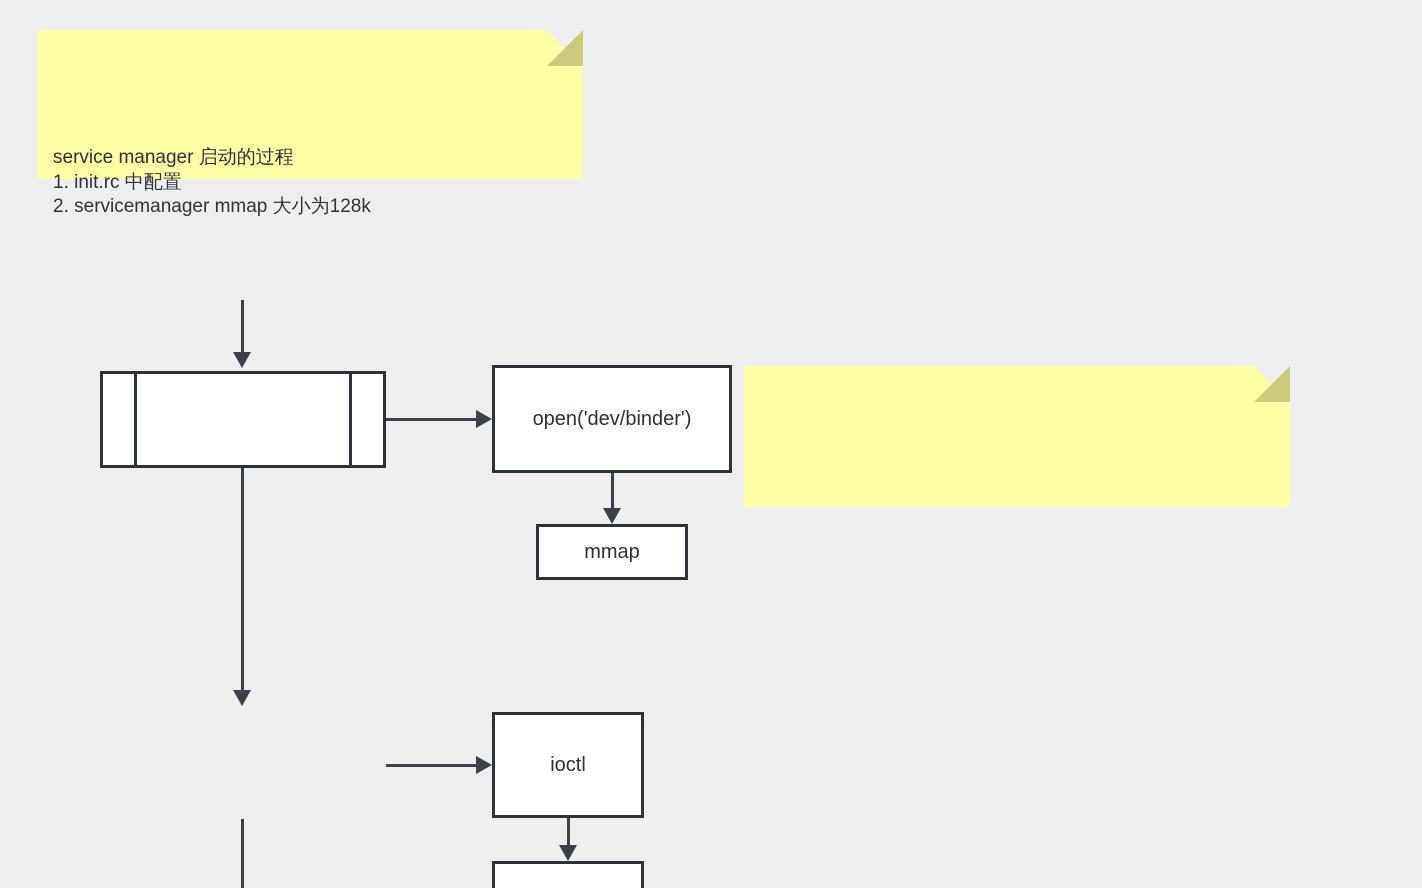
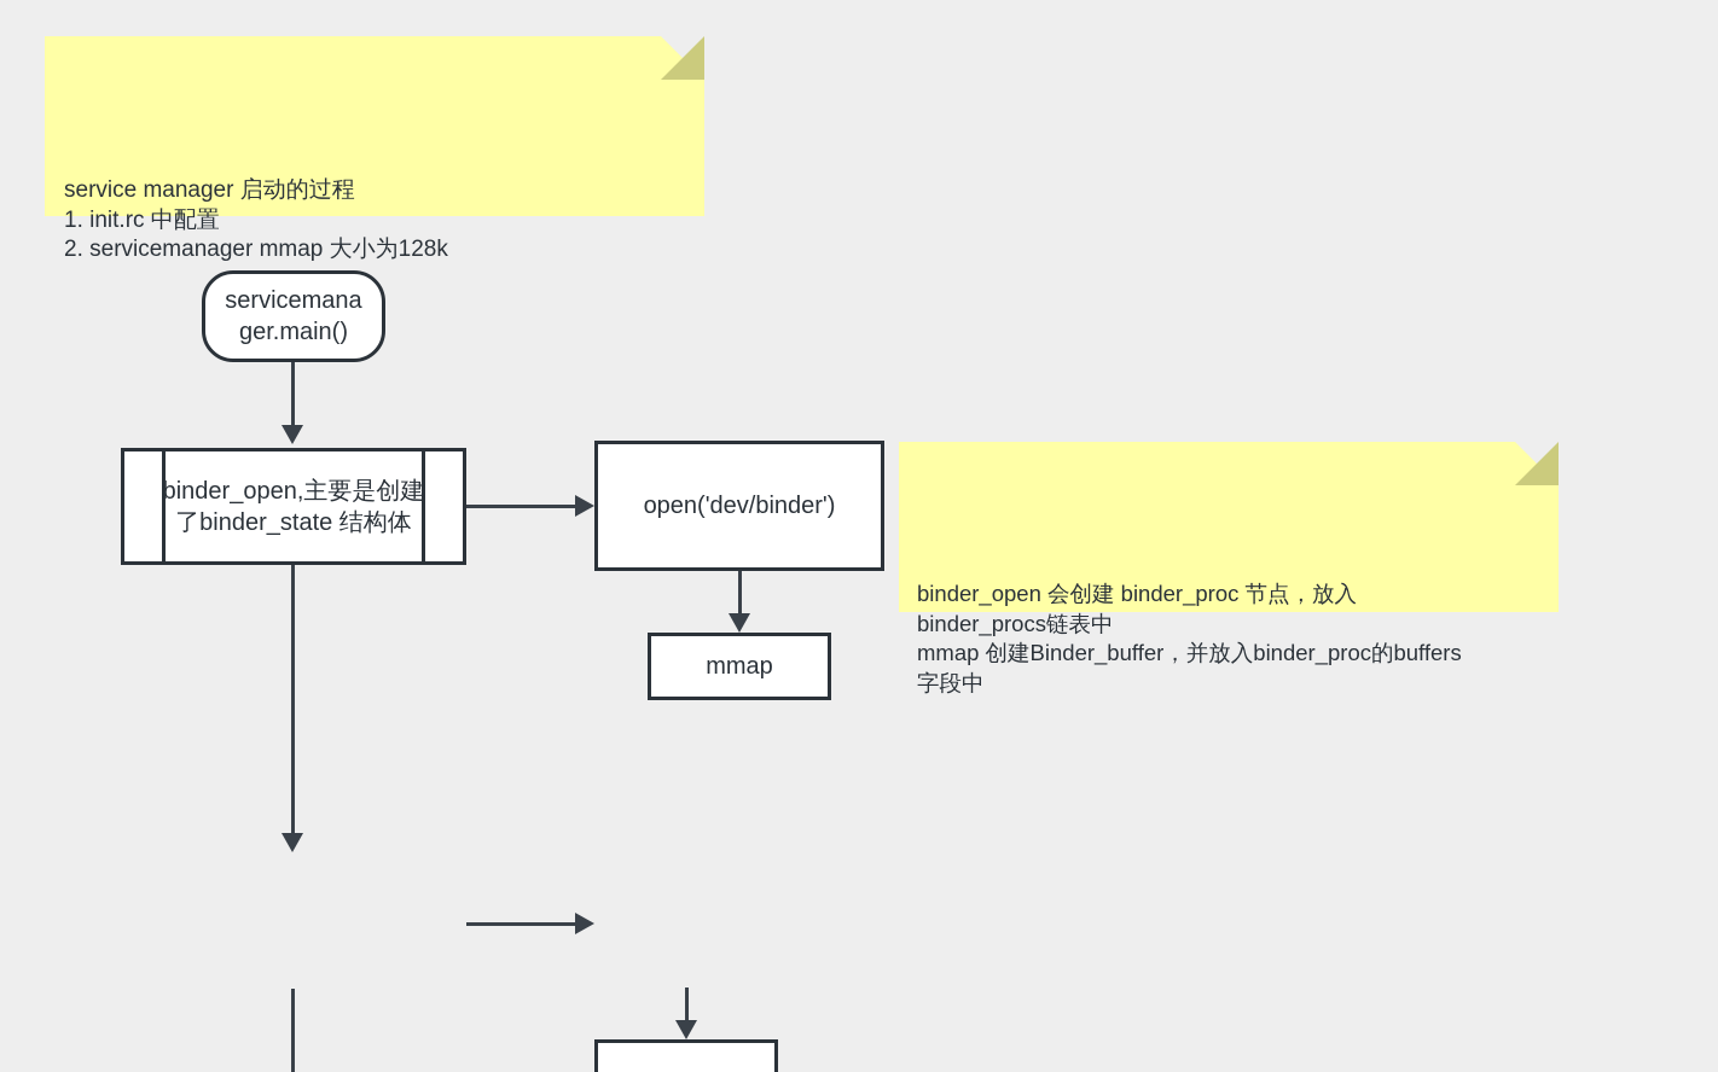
  service manager 启动的过程
  1. init.rc 中配置
  2. servicemanager mmap 大小为128k
+ binder_open 会创建 binder_proc 节点，放入
+ binder_procs链表中
+ mmap 创建Binder_buffer，并放入binder_proc的buffers
+ 字段中
+ servicemana
+ ger.main()
+ binder_open,主要是创建
+ 了binder_state 结构体
  open('dev/binder')
  mmap
- ioctl
